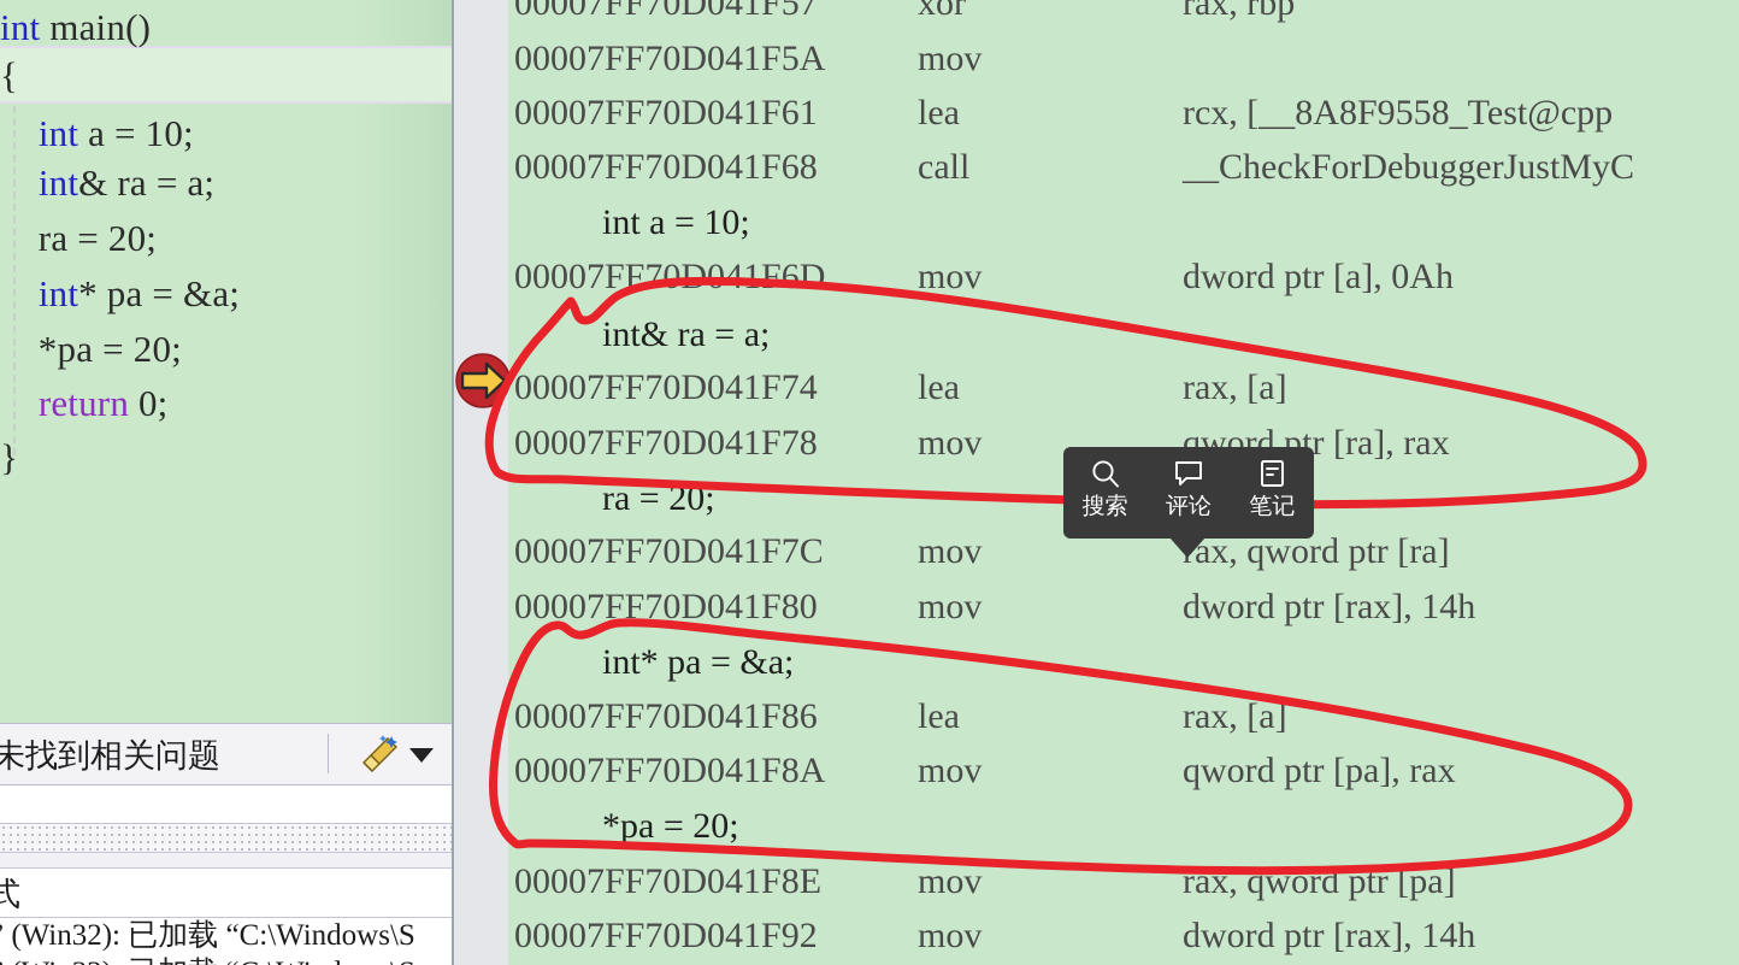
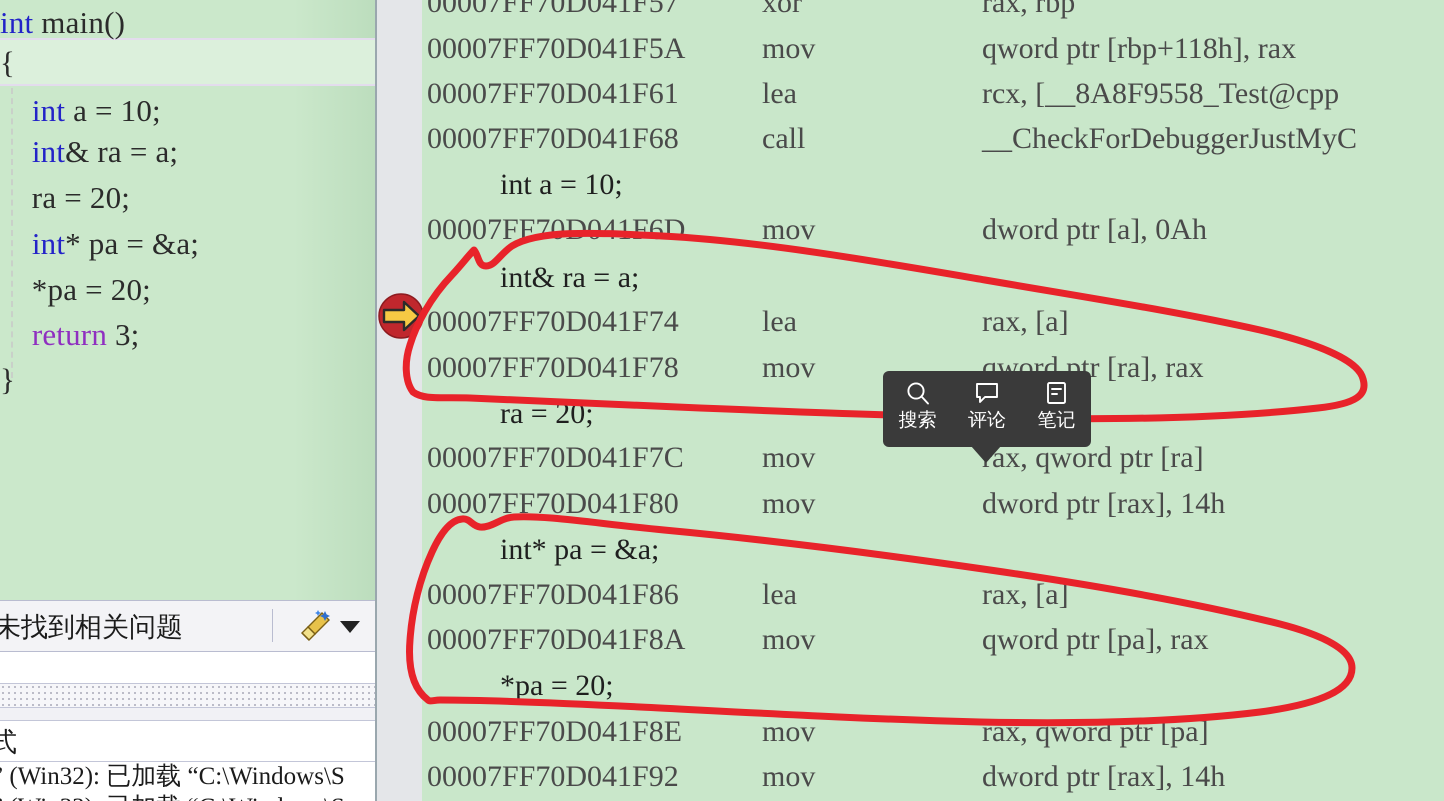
  int main()
  {
  int a = 10;
  int& ra = a;
  ra = 20;
  int* pa = &a;
  *pa = 20;
- return 0;
+ return 3;
  }
  未找到相关问题
  式
  (Win32): 已加载 “C:\Windows\S
  00007FF70D041F57
  xor
  rax, rbp
  00007FF70D041F5A
  mov
+ qword ptr [rbp+118h], rax
  00007FF70D041F61
  lea
  rcx, [__8A8F9558_Test@cpp
  00007FF70D041F68
  call
  __CheckForDebuggerJustMyC
  int a = 10;
  00007FF70D041F6D
  mov
  dword ptr [a], 0Ah
  int& ra = a;
  00007FF70D041F74
  lea
  rax, [a]
  00007FF70D041F78
  mov
  qword ptr [ra], rax
  ra = 20;
  00007FF70D041F7C
  mov
  x, qword ptr [ra]
  00007FF70D041F80
  mov
  dword ptr [rax], 14h
  int* pa = &a;
  00007FF70D041F86
  lea
  rax, [a]
  00007FF70D041F8A
  mov
  qword ptr [pa], rax
  *pa = 20;
  00007FF70D041F8E
  mov
  rax, qword ptr [pa]
  00007FF70D041F92
  mov
  dword ptr [rax], 14h
  搜索
  评论
  笔记
